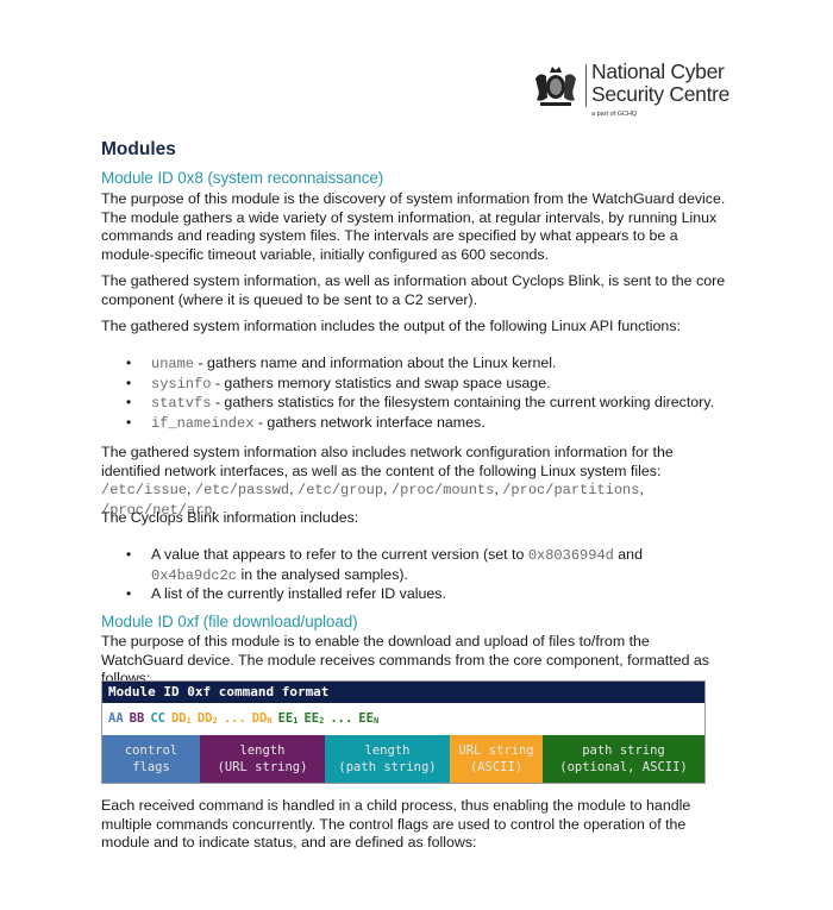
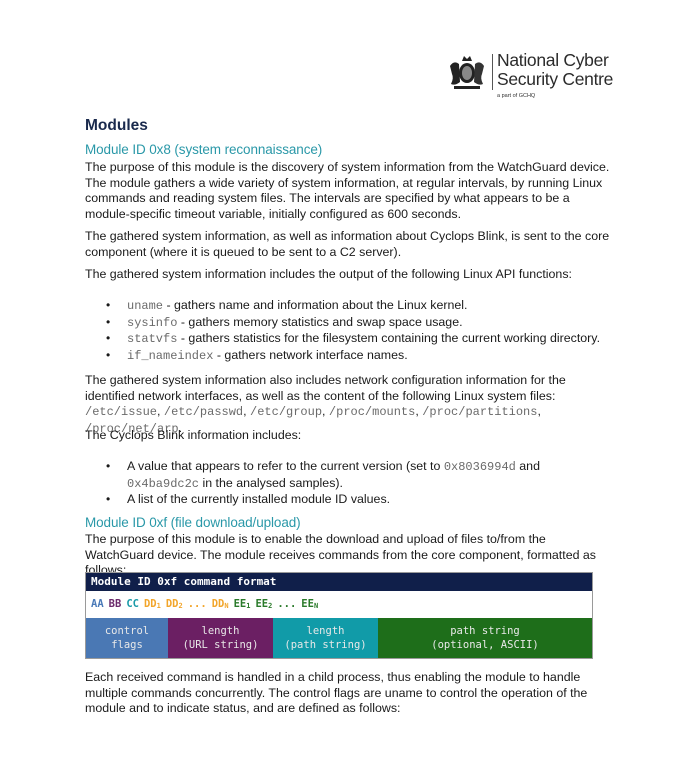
  National Cyber
  Security Centre
  Modules
  Module ID 0x8 (system reconnaissance)
  The purpose of this module is the discovery of system information from the WatchGuard device. The module gathers a wide variety of system information, at regular intervals, by running Linux commands and reading system files. The intervals are specified by what appears to be a module-specific timeout variable, initially configured as 600 seconds.
  The gathered system information, as well as information about Cyclops Blink, is sent to the core component (where it is queued to be sent to a C2 server).
  The gathered system information includes the output of the following Linux API functions:
  uname - gathers name and information about the Linux kernel.
  sysinfo - gathers memory statistics and swap space usage.
  statvfs - gathers statistics for the filesystem containing the current working directory.
  if_nameindex - gathers network interface names.
  The gathered system information also includes network configuration information for the identified network interfaces, as well as the content of the following Linux system files: /etc/issue, /etc/passwd, /etc/group, /proc/mounts, /proc/partitions, /proc/net/arp.
  The Cyclops Blink information includes:
  A value that appears to refer to the current version (set to 0x8036994d and 0x4ba9dc2c in the analysed samples).
- A list of the currently installed refer ID values.
+ A list of the currently installed module ID values.
  Module ID 0xf (file download/upload)
  The purpose of this module is to enable the download and upload of files to/from the WatchGuard device. The module receives commands from the core component, formatted as follows:
- Each received command is handled in a child process, thus enabling the module to handle multiple commands concurrently. The control flags are used to control the operation of the module and to indicate status, and are defined as follows:
+ Each received command is handled in a child process, thus enabling the module to handle multiple commands concurrently. The control flags are uname to control the operation of the module and to indicate status, and are defined as follows:
  Module ID 0xf command format
  AA BB CC DD1 DD2 ... DDN EE1 EE2 ... EEN
  control
  flags
  length
  (URL string)
  length
  (path string)
- URL string
- (ASCII)
  path string
  (optional, ASCII)
